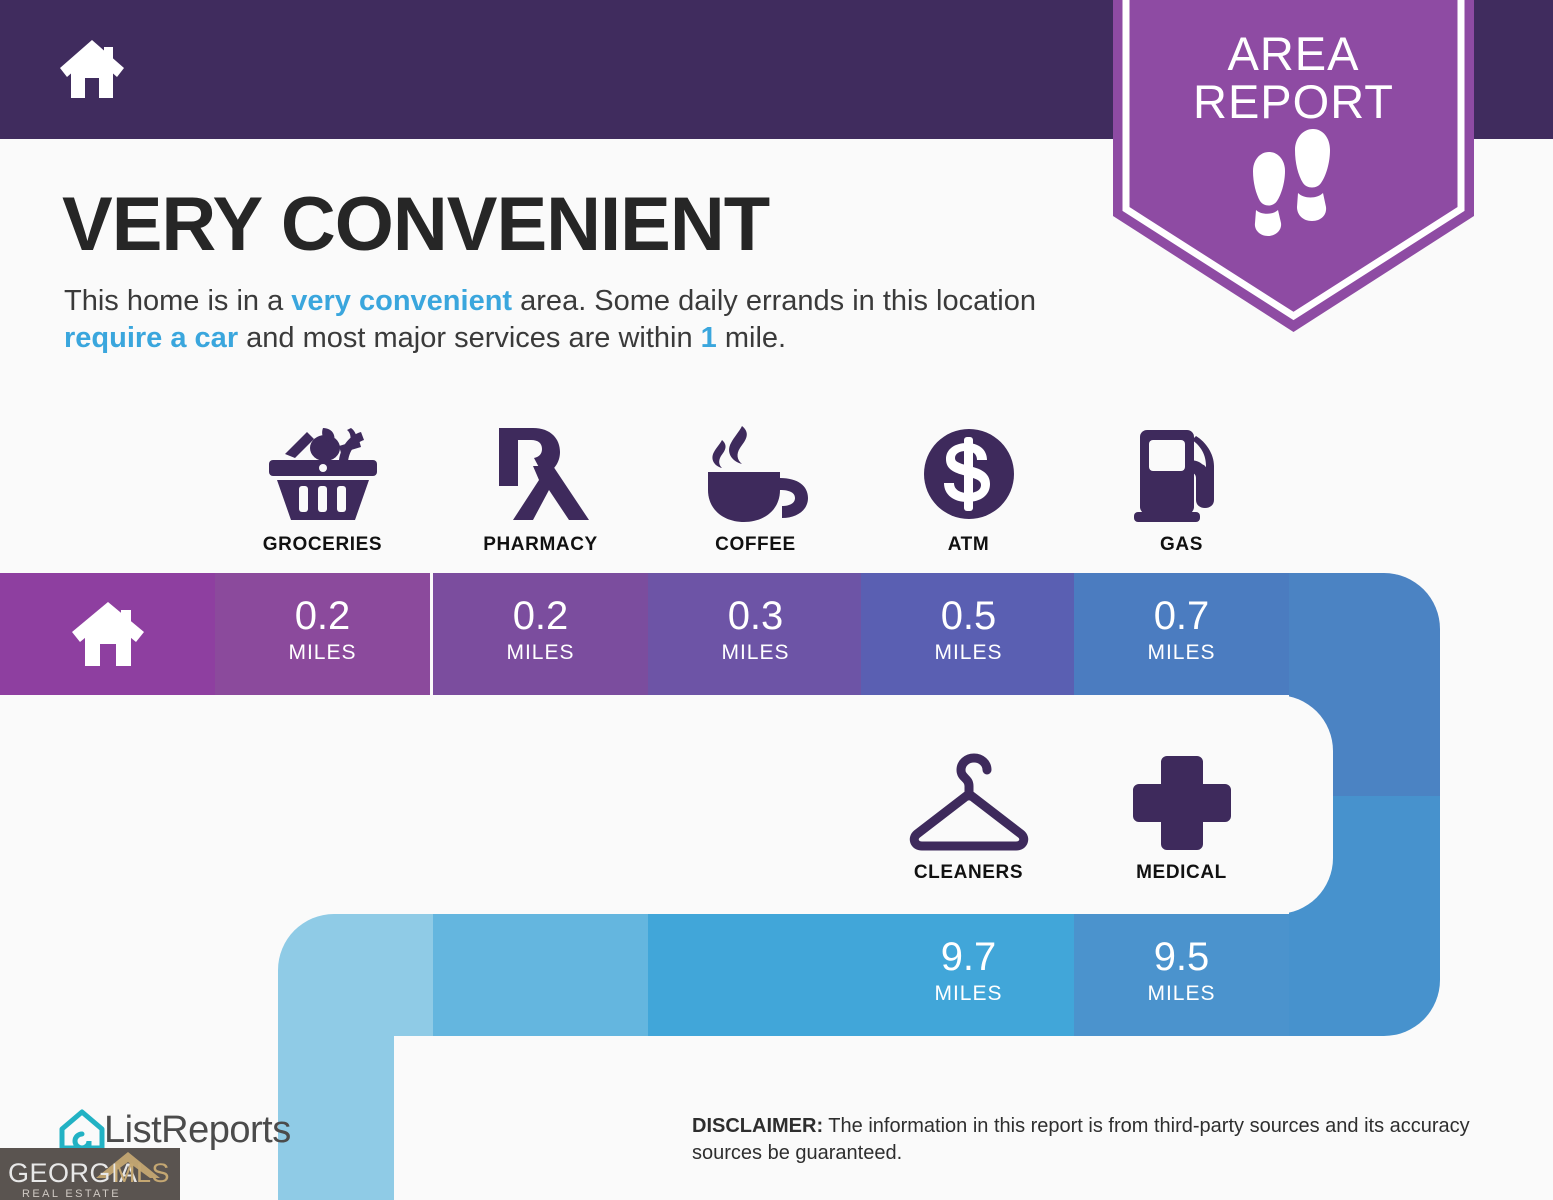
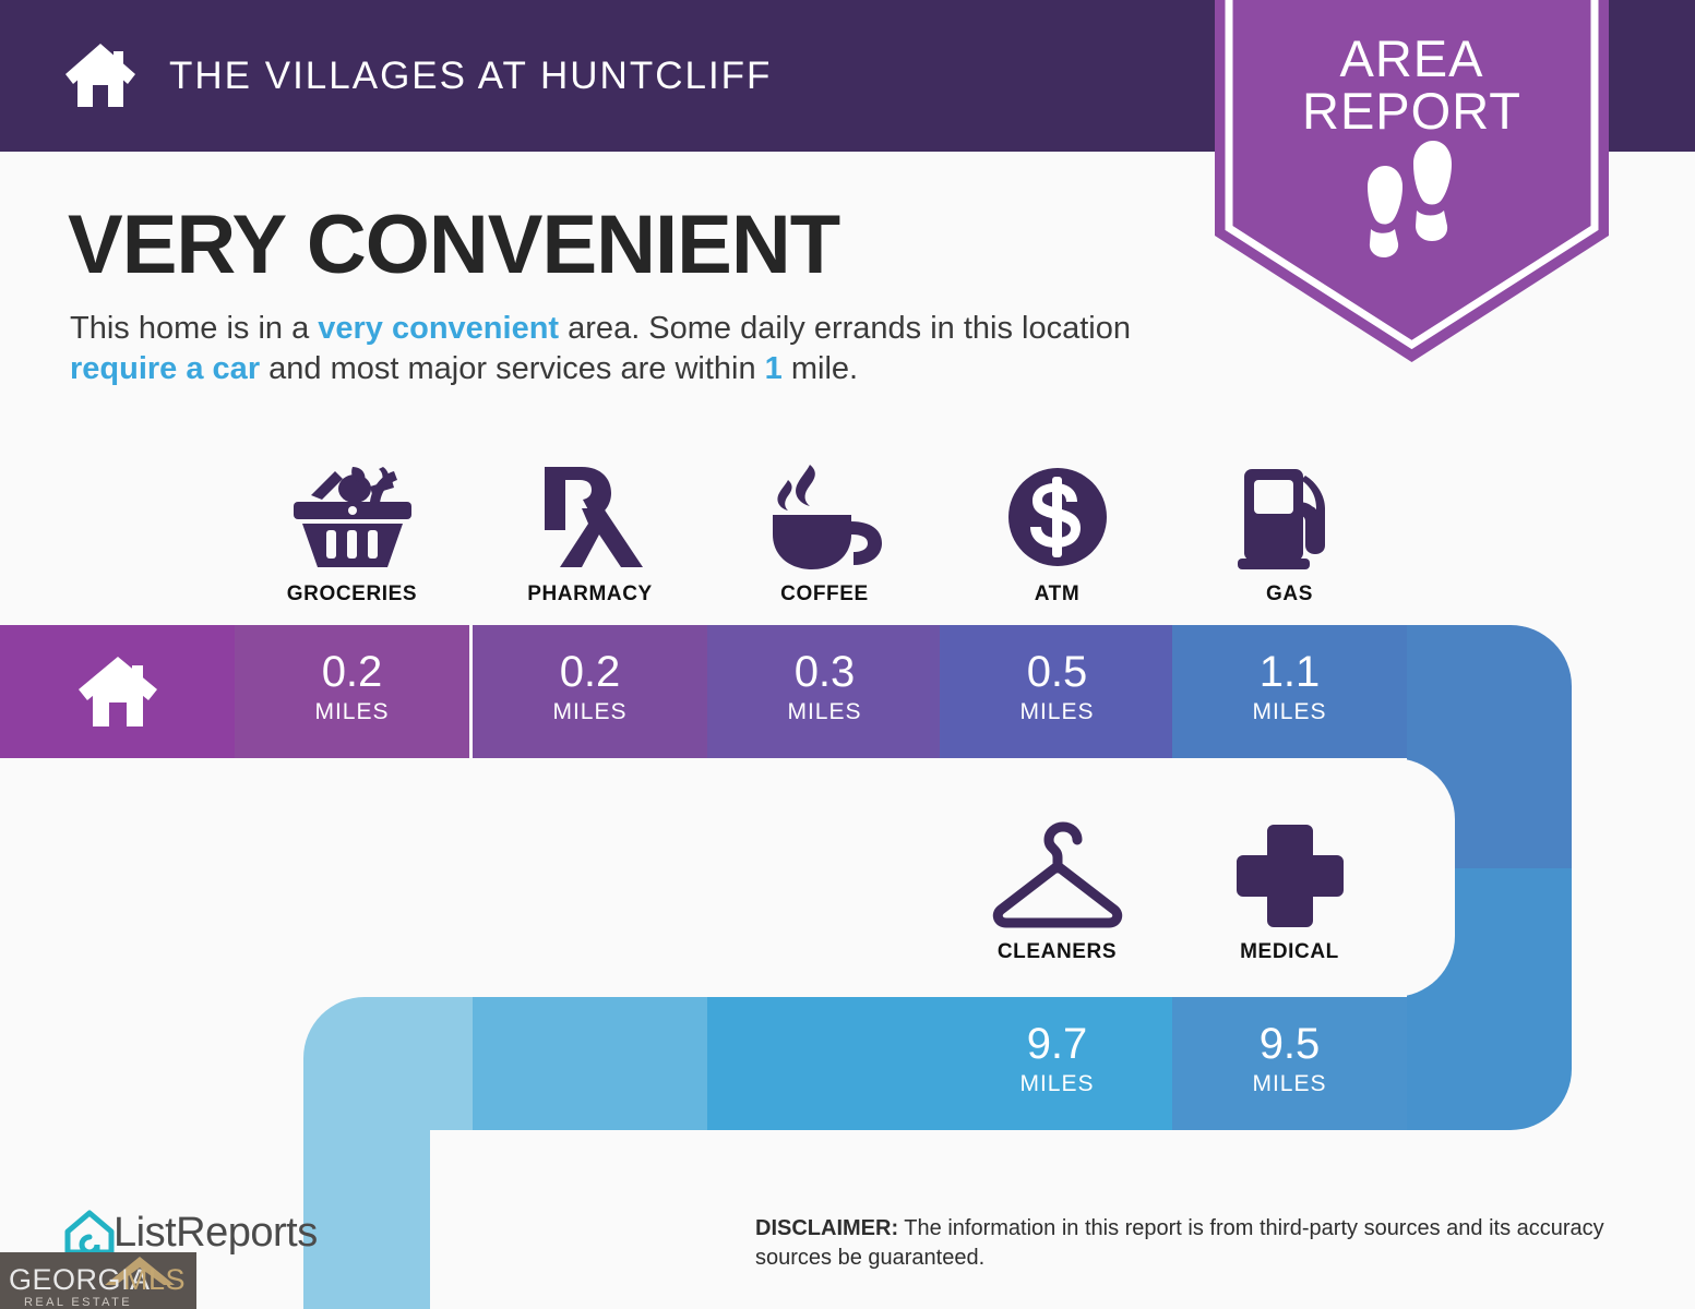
+ THE VILLAGES AT HUNTCLIFF
  AREA
  REPORT
  VERY CONVENIENT
  This home is in a very convenient area. Some daily errands in this location require a car and most major services are within 1 mile.
  0.2
  MILES
  0.2
  MILES
  0.3
  MILES
  0.5
  MILES
- 0.7
+ 1.1
  MILES
  9.7
  MILES
  9.5
  MILES
  GROCERIES
  PHARMACY
  COFFEE
  ATM
  GAS
  CLEANERS
  MEDICAL
  ListReports
  GEORGIA
  MLS
  DISCLAIMER: The information in this report is from third-party sources and its accuracy sources be guaranteed.
